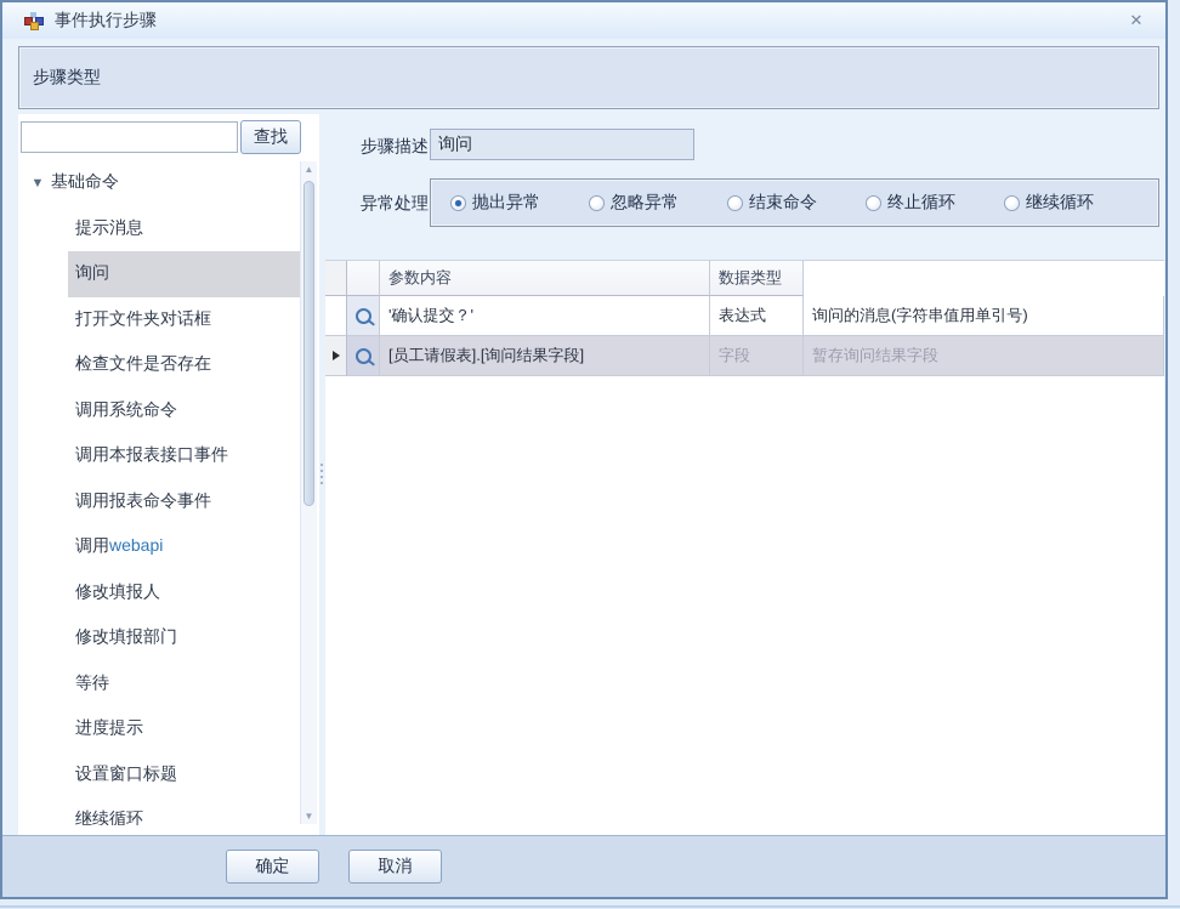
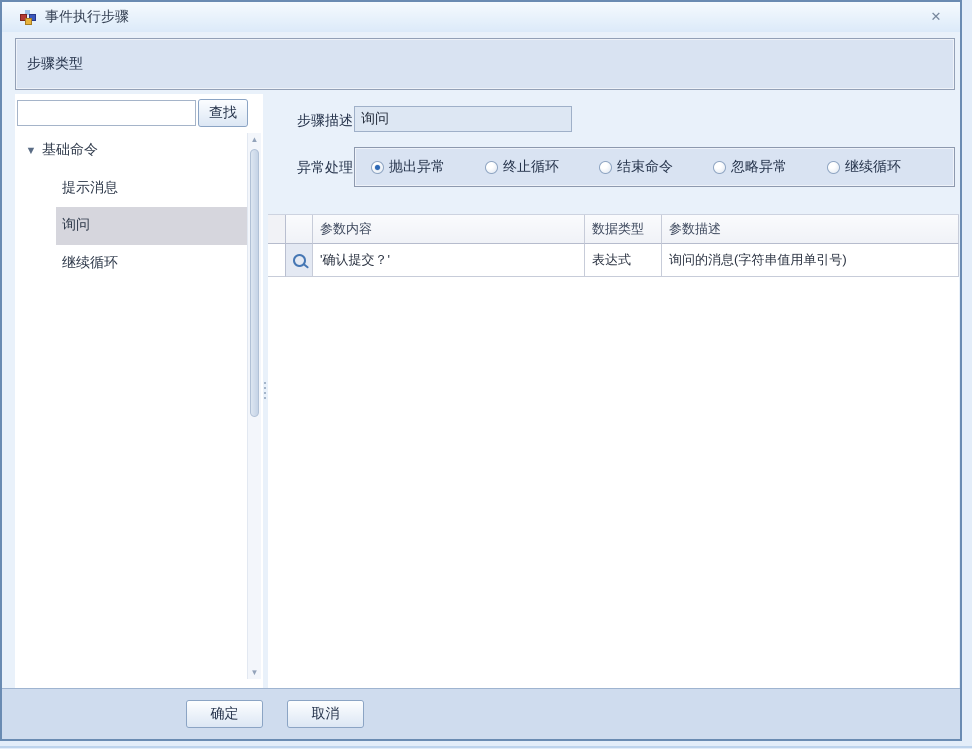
  事件执行步骤
  ✕
  步骤类型
  查找
  ▼
  基础命令
  提示消息
  询问
- 打开文件夹对话框
- 检查文件是否存在
- 调用系统命令
- 调用本报表接口事件
- 调用报表命令事件
- 调用webapi
- 修改填报人
- 修改填报部门
- 等待
- 进度提示
- 设置窗口标题
  继续循环
  ▲
  ▼
  步骤描述
  询问
  异常处理
  抛出异常
- 忽略异常
+ 终止循环
  结束命令
- 终止循环
+ 忽略异常
  继续循环
  参数内容
  数据类型
+ 参数描述
  '确认提交？'
  表达式
  询问的消息(字符串值用单引号)
- [员工请假表].[询问结果字段]
- 字段
- 暂存询问结果字段
  确定
  取消
